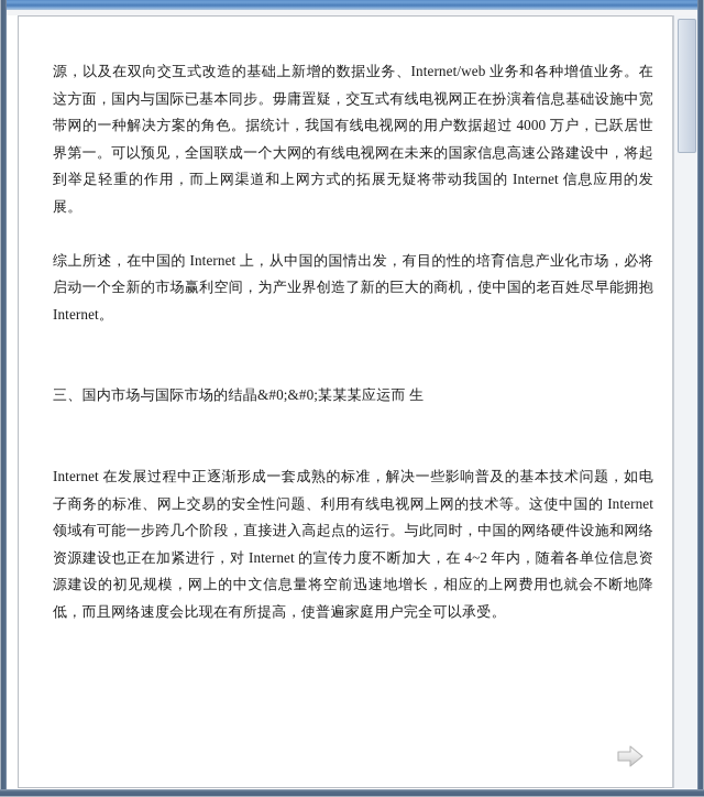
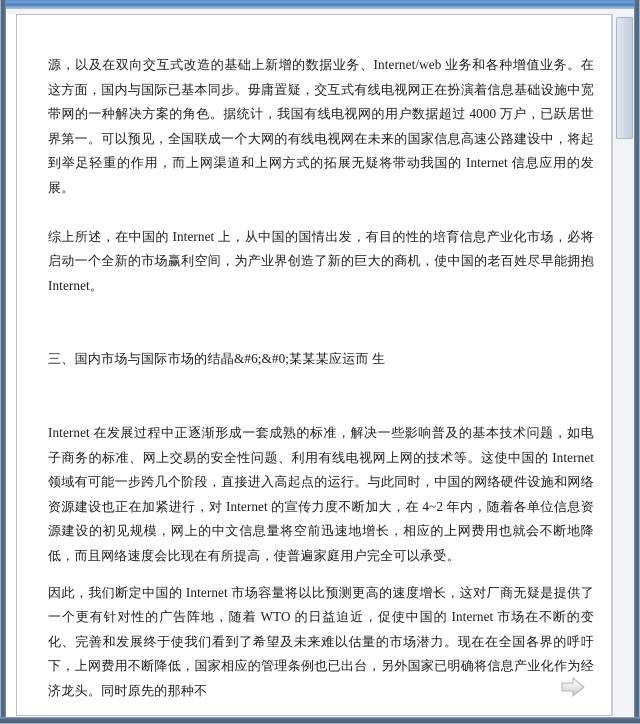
  源，以及在双向交互式改造的基础上新增的数据业务、Internet/web 业务和各种增值业务。在这方面，国内与国际已基本同步。毋庸置疑，交互式有线电视网正在扮演着信息基础设施中宽带网的一种解决方案的角色。据统计，我国有线电视网的用户数据超过 4000 万户，已跃居世界第一。可以预见，全国联成一个大网的有线电视网在未来的国家信息高速公路建设中，将起到举足轻重的作用，而上网渠道和上网方式的拓展无疑将带动我国的 Internet 信息应用的发展。
  综上所述，在中国的 Internet 上，从中国的国情出发，有目的性的培育信息产业化市场，必将启动一个全新的市场赢利空间，为产业界创造了新的巨大的商机，使中国的老百姓尽早能拥抱 Internet。
- 三、国内市场与国际市场的结晶&#0;&#0;某某某应运而 生
+ 三、国内市场与国际市场的结晶&#6;&#0;某某某应运而 生
  Internet 在发展过程中正逐渐形成一套成熟的标准，解决一些影响普及的基本技术问题，如电子商务的标准、网上交易的安全性问题、利用有线电视网上网的技术等。这使中国的 Internet 领域有可能一步跨几个阶段，直接进入高起点的运行。与此同时，中国的网络硬件设施和网络资源建设也正在加紧进行，对 Internet 的宣传力度不断加大，在 4~2 年内，随着各单位信息资源建设的初见规模，网上的中文信息量将空前迅速地增长，相应的上网费用也就会不断地降低，而且网络速度会比现在有所提高，使普遍家庭用户完全可以承受。
+ 因此，我们断定中国的 Internet 市场容量将以比预测更高的速度增长，这对厂商无疑是提供了一个更有针对性的广告阵地，随着 WTO 的日益迫近，促使中国的 Internet 市场在不断的变化、完善和发展终于使我们看到了希望及未来难以估量的市场潜力。现在在全国各界的呼吁下，上网费用不断降低，国家相应的管理条例也已出台，另外国家已明确将信息产业化作为经济龙头。同时原先的那种不
